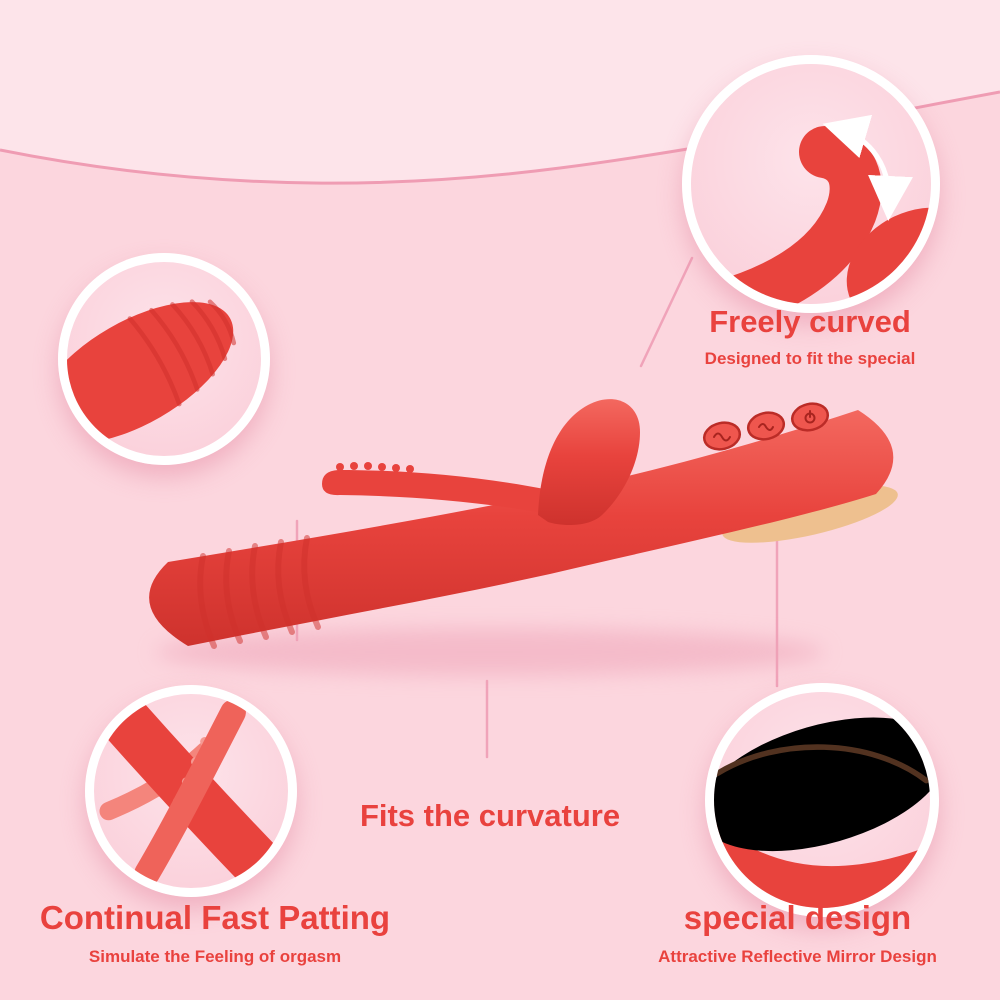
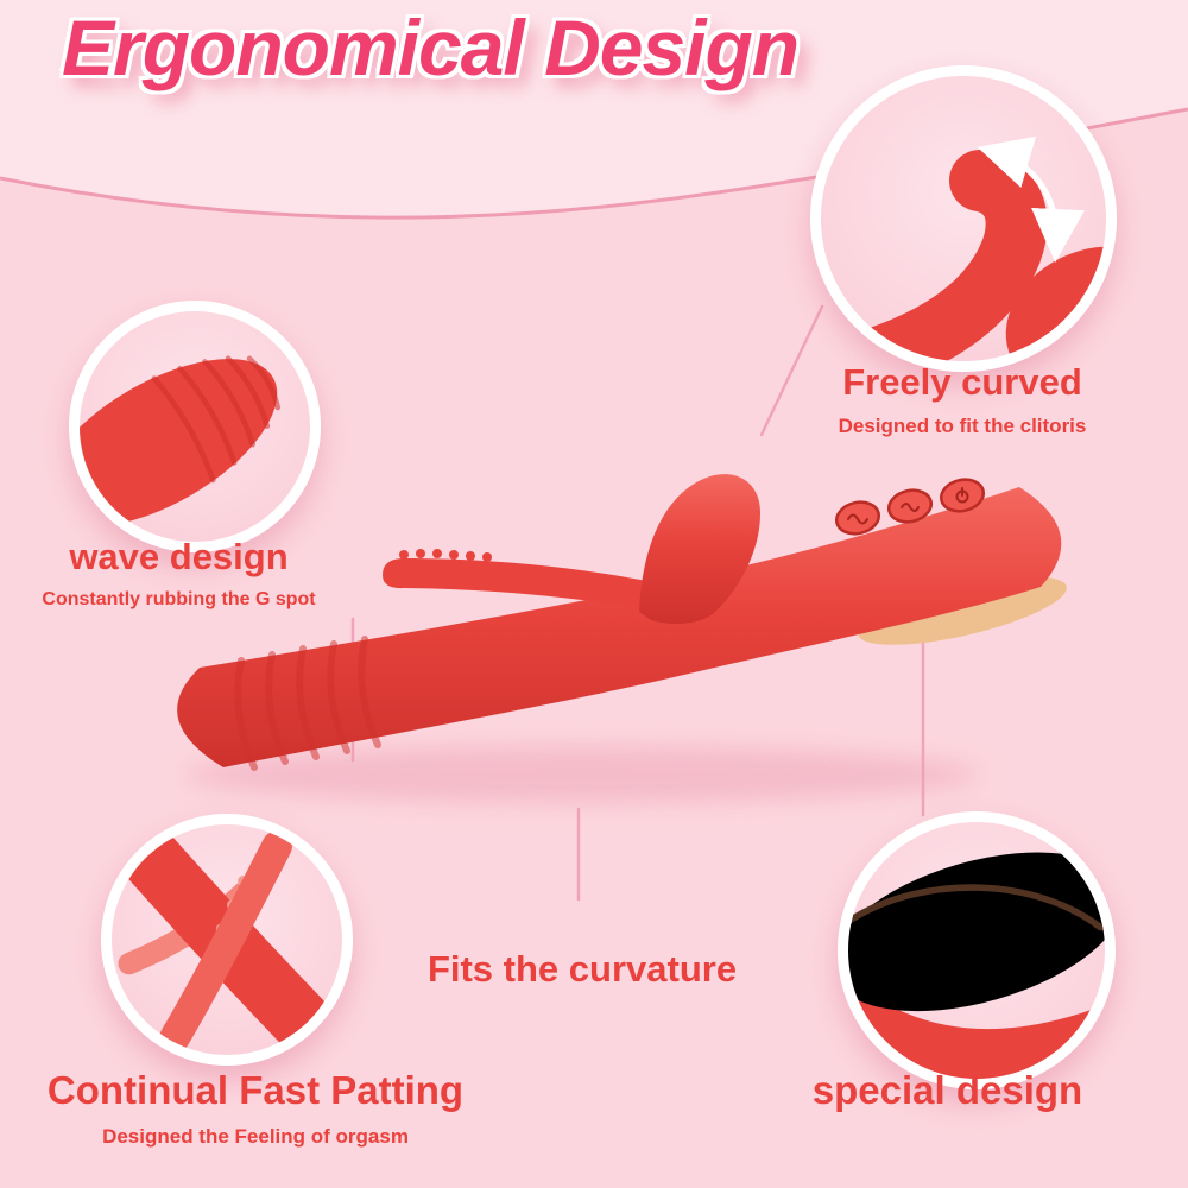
+ Ergonomical Design
  Freely curved
- Designed to fit the special
+ Designed to fit the clitoris
+ wave design
+ Constantly rubbing the G spot
  Continual Fast Patting
- Simulate the Feeling of orgasm
+ Designed the Feeling of orgasm
  Fits the curvature
  special design
- Attractive Reflective Mirror Design
